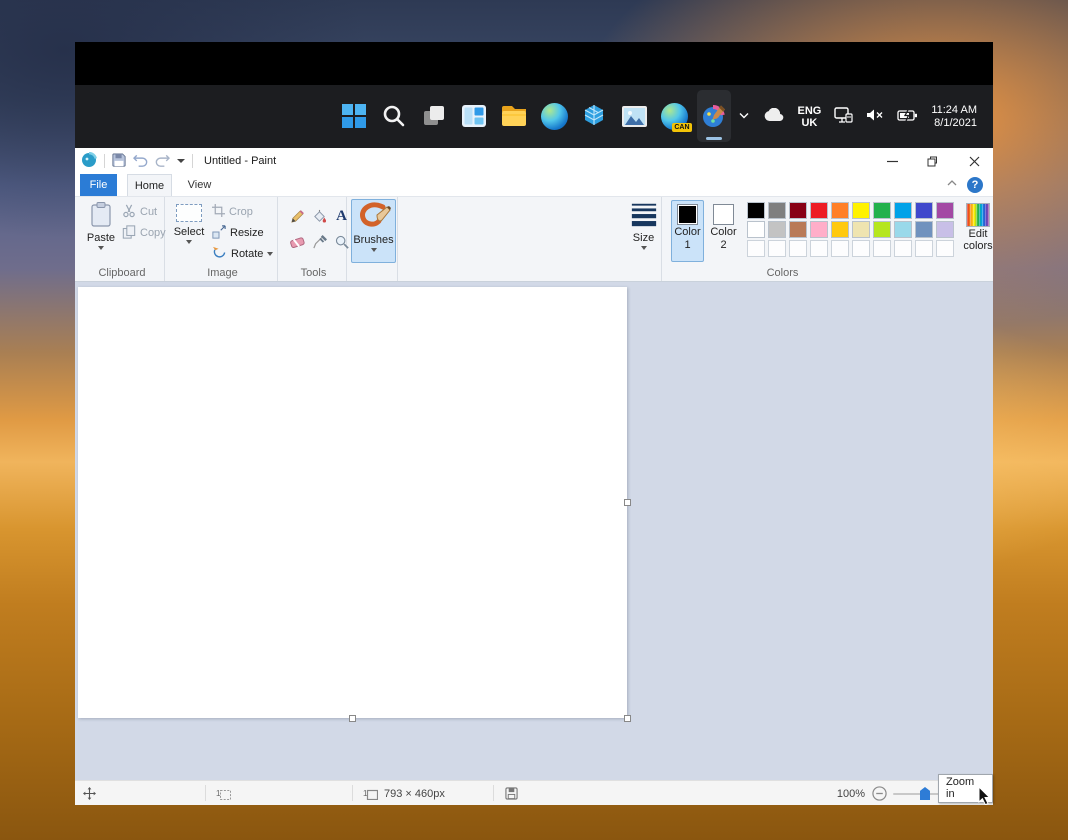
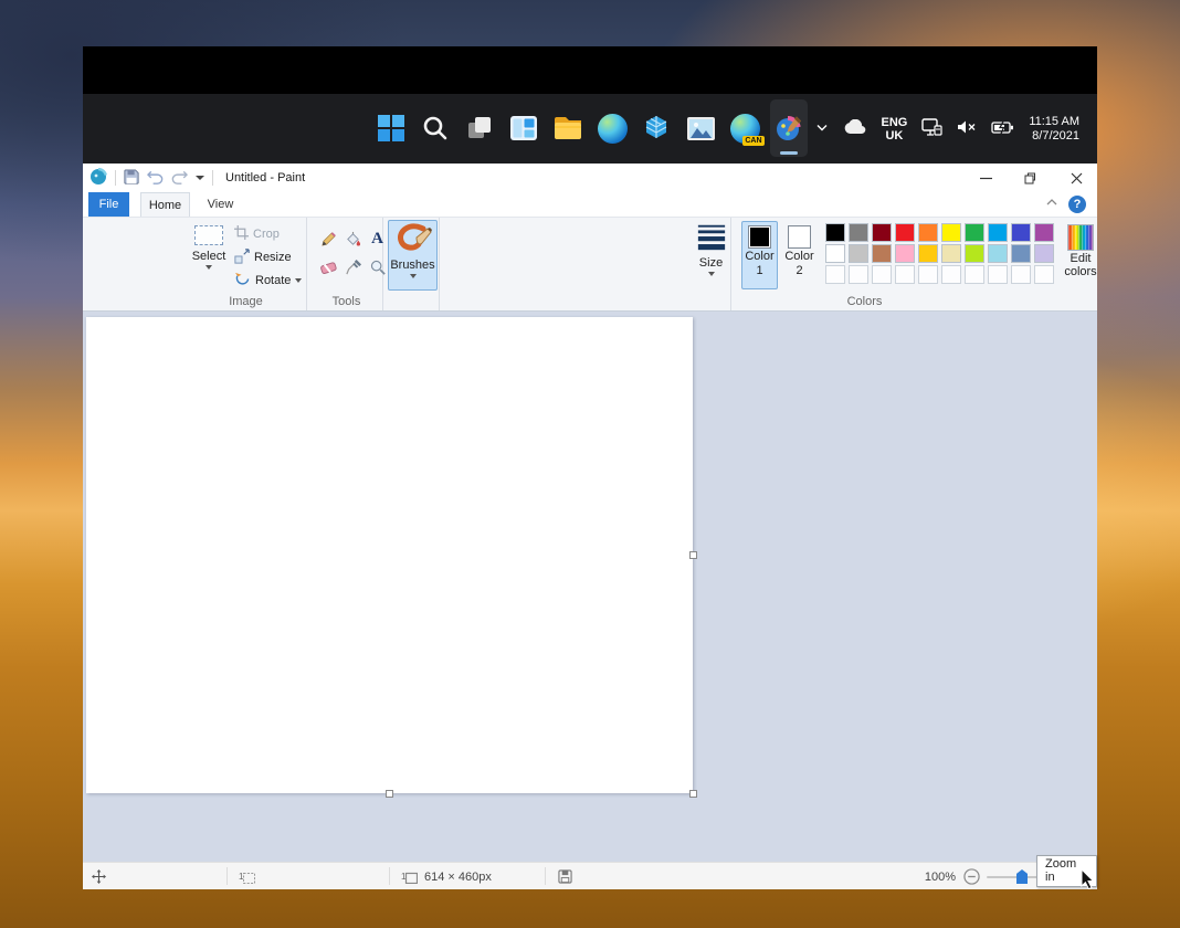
  ENG
  UK
- 11:24 AM
+ 11:15 AM
- 8/1/2021
+ 8/7/2021
  Untitled - Paint
  File
  Home
  View
  ?
- Paste
- Cut
- Copy
- Clipboard
  Select
  Crop
  Resize
  Rotate
  Image
  A
  Tools
  Brushes
  Size
  Color
  1
  Color
  2
  Edit colors
  Colors
  1
  1
- 793 × 460px
+ 614 × 460px
  100%
  Zoom in
